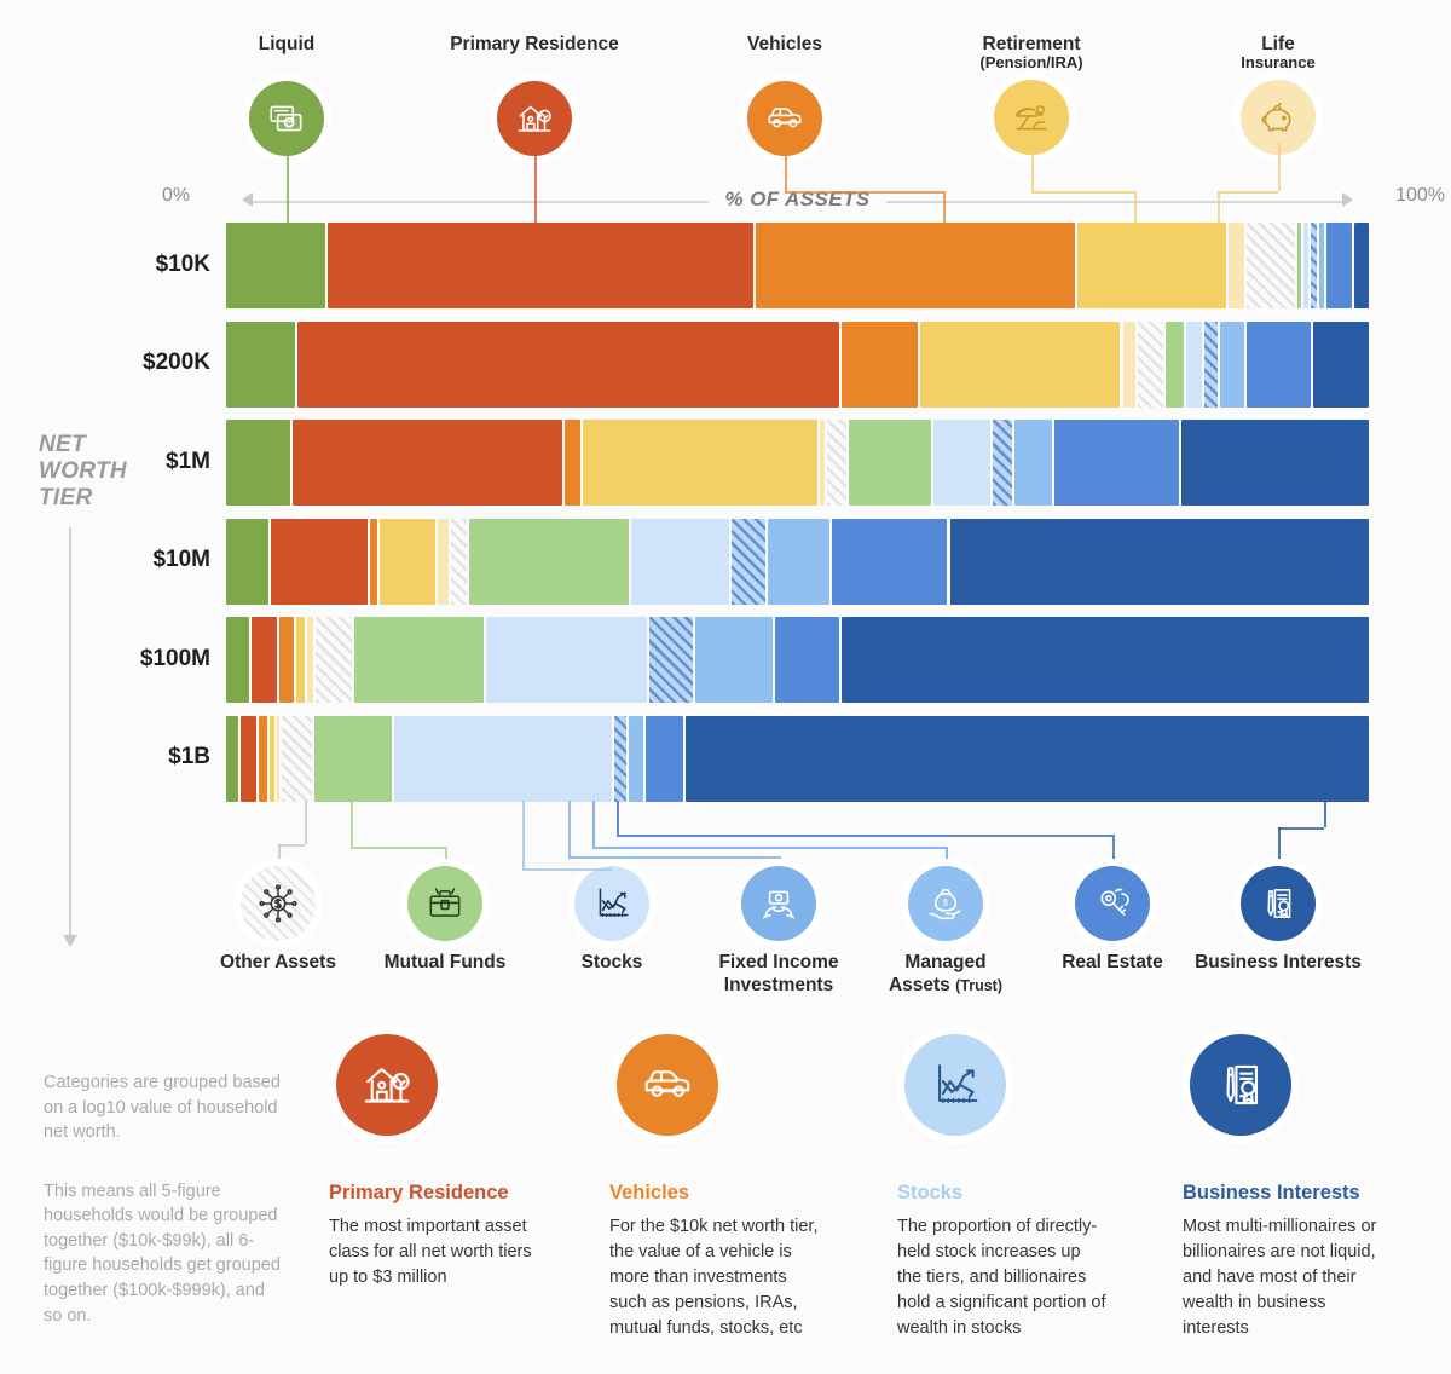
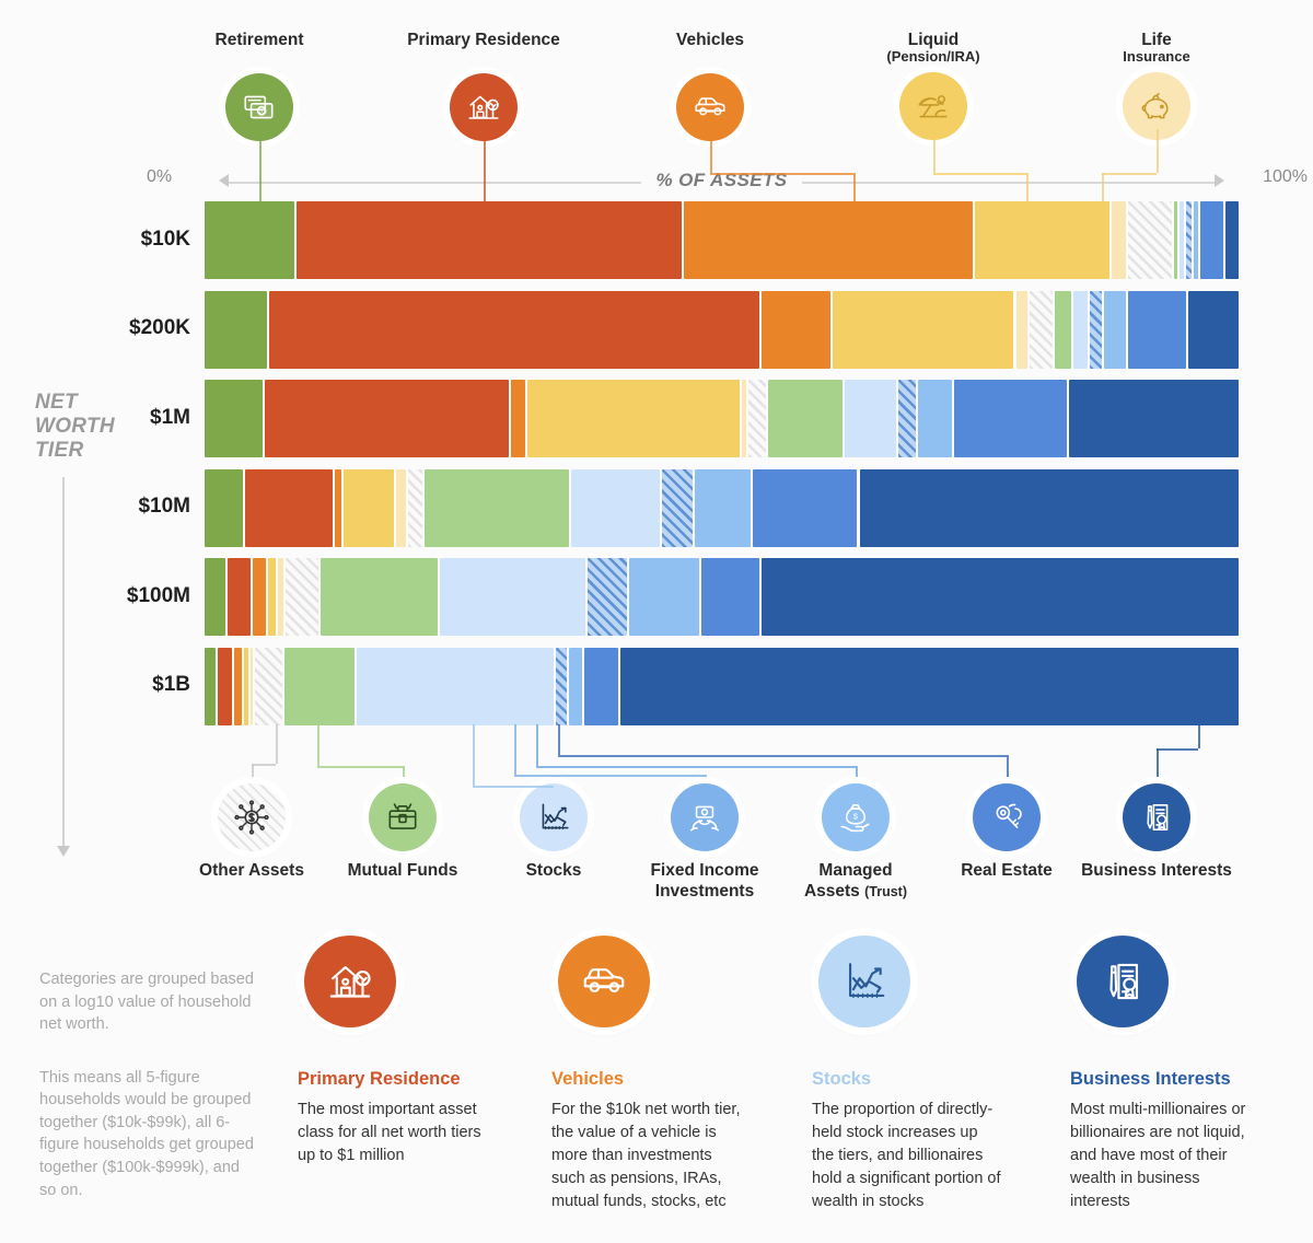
- Liquid
+ Retirement
  Primary Residence
  Vehicles
- Retirement
+ Liquid
  (Pension/IRA)
  Life
  Insurance
  0%
  100%
  % OF ASSETS
  NET
  WORTH
  TIER
  Other Assets
  Mutual Funds
  Stocks
  Fixed Income
  Investments
  $
  Managed
  Assets (Trust)
  Real Estate
  Business Interests
  Categories are grouped based on a log10 value of household net worth.
  This means all 5-figure households would be grouped together ($10k-$99k), all 6-figure households get grouped together ($100k-$999k), and so on.
  Primary Residence
- The most important asset class for all net worth tiers up to $3 million
+ The most important asset class for all net worth tiers up to $1 million
  Vehicles
  For the $10k net worth tier, the value of a vehicle is more than investments such as pensions, IRAs, mutual funds, stocks, etc
  Stocks
  The proportion of directly-held stock increases up the tiers, and billionaires hold a significant portion of wealth in stocks
  Business Interests
  Most multi-millionaires or billionaires are not liquid, and have most of their wealth in business interests
  $10K
  $200K
  $1M
  $10M
  $100M
  $1B
